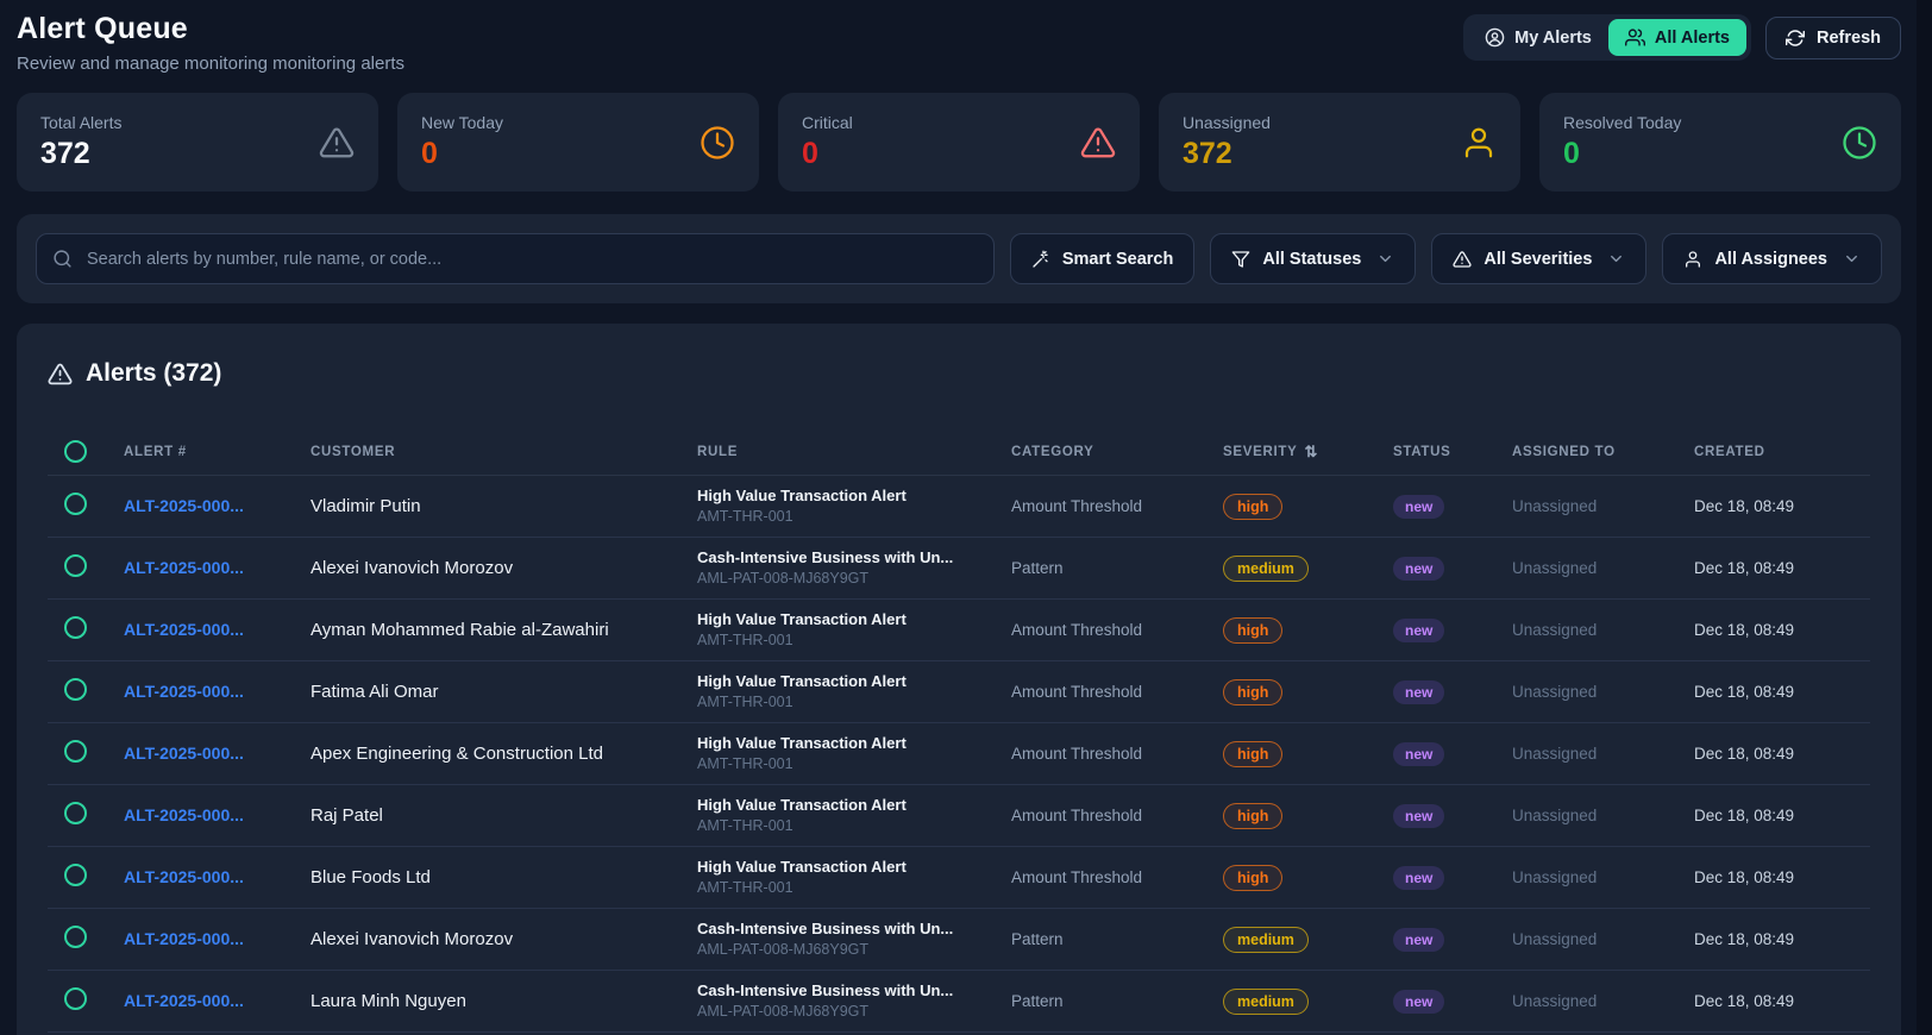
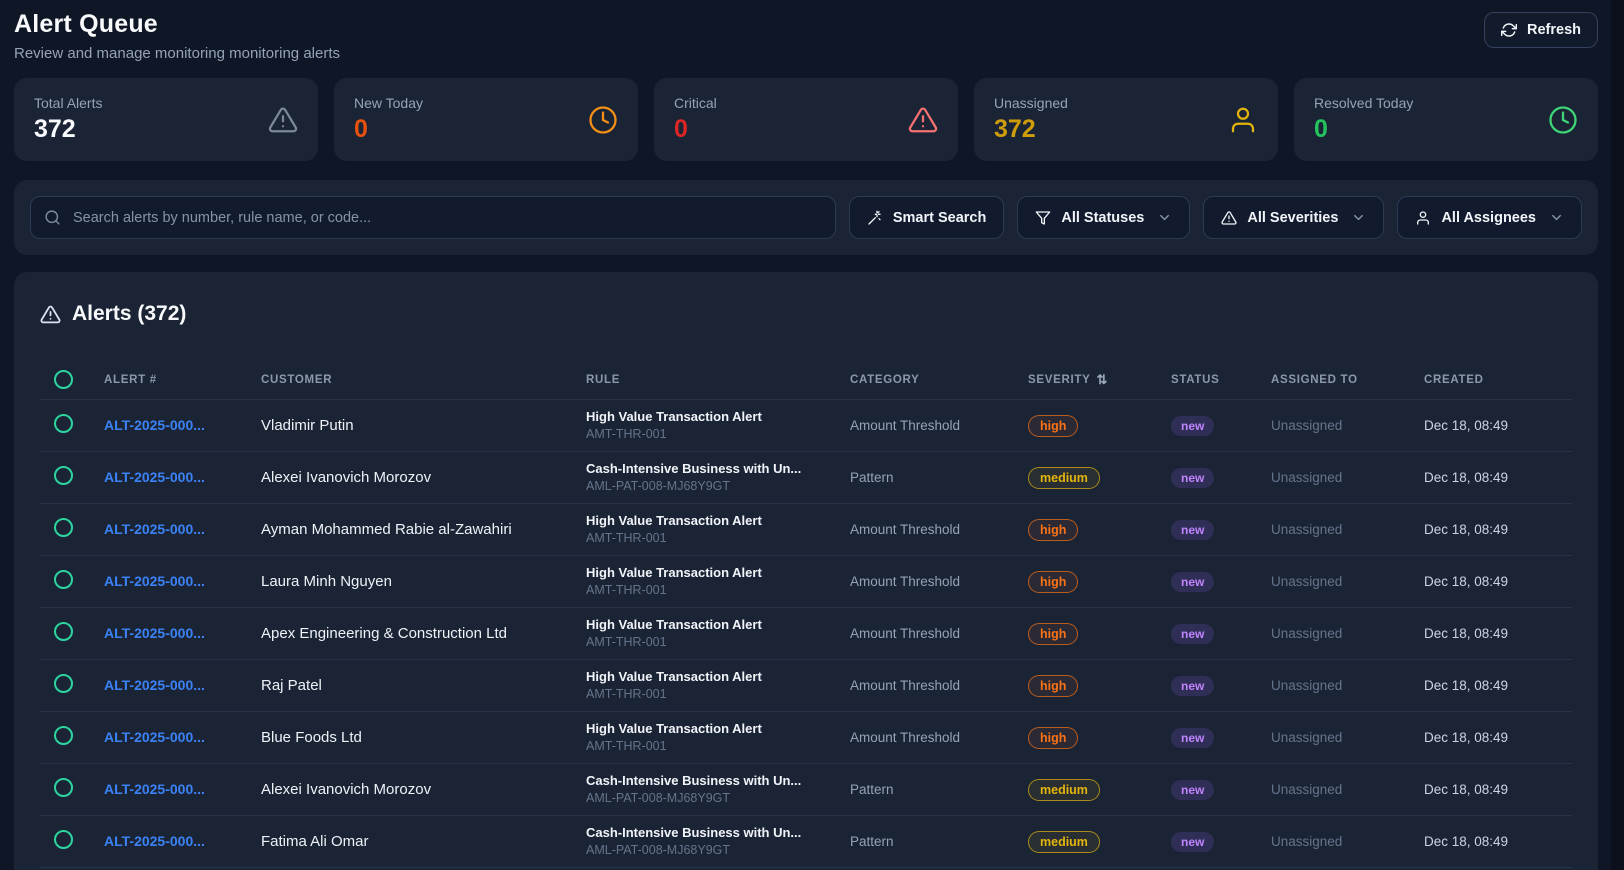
  Alert Queue
  Review and manage monitoring monitoring alerts
- My Alerts
- All Alerts
  Refresh
  Total Alerts
  372
  New Today
  0
  Critical
  0
  Unassigned
  372
  Resolved Today
  0
  Search alerts by number, rule name, or code...
  Smart Search
  All Statuses
  All Severities
  All Assignees
  Alerts (372)
  ALERT #
  CUSTOMER
  RULE
  CATEGORY
  SEVERITY
  ⇅
  STATUS
  ASSIGNED TO
  CREATED
  ALT-2025-000...
  Vladimir Putin
  High Value Transaction Alert
  AMT-THR-001
  Amount Threshold
  high
  new
  Unassigned
  Dec 18, 08:49
  ALT-2025-000...
  Alexei Ivanovich Morozov
  Cash-Intensive Business with Un...
  AML-PAT-008-MJ68Y9GT
  Pattern
  medium
  new
  Unassigned
  Dec 18, 08:49
  ALT-2025-000...
  Ayman Mohammed Rabie al-Zawahiri
  High Value Transaction Alert
  AMT-THR-001
  Amount Threshold
  high
  new
  Unassigned
  Dec 18, 08:49
  ALT-2025-000...
- Fatima Ali Omar
+ Laura Minh Nguyen
  High Value Transaction Alert
  AMT-THR-001
  Amount Threshold
  high
  new
  Unassigned
  Dec 18, 08:49
  ALT-2025-000...
  Apex Engineering & Construction Ltd
  High Value Transaction Alert
  AMT-THR-001
  Amount Threshold
  high
  new
  Unassigned
  Dec 18, 08:49
  ALT-2025-000...
  Raj Patel
  High Value Transaction Alert
  AMT-THR-001
  Amount Threshold
  high
  new
  Unassigned
  Dec 18, 08:49
  ALT-2025-000...
  Blue Foods Ltd
  High Value Transaction Alert
  AMT-THR-001
  Amount Threshold
  high
  new
  Unassigned
  Dec 18, 08:49
  ALT-2025-000...
  Alexei Ivanovich Morozov
  Cash-Intensive Business with Un...
  AML-PAT-008-MJ68Y9GT
  Pattern
  medium
  new
  Unassigned
  Dec 18, 08:49
  ALT-2025-000...
- Laura Minh Nguyen
+ Fatima Ali Omar
  Cash-Intensive Business with Un...
  AML-PAT-008-MJ68Y9GT
  Pattern
  medium
  new
  Unassigned
  Dec 18, 08:49
